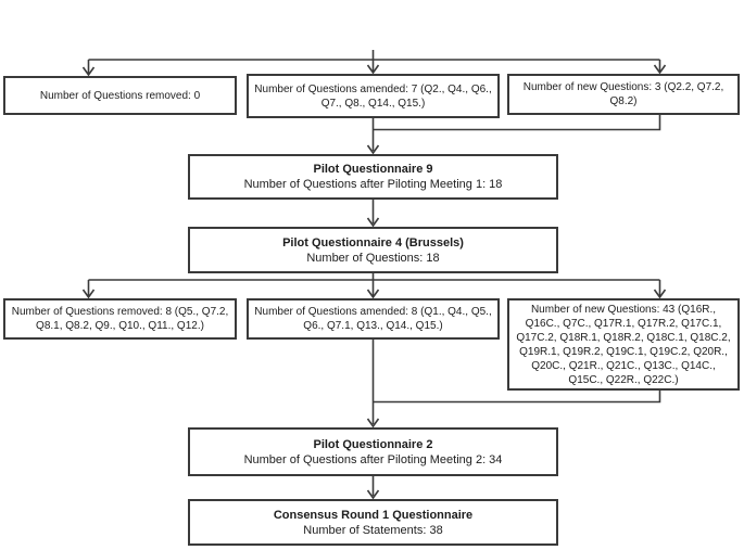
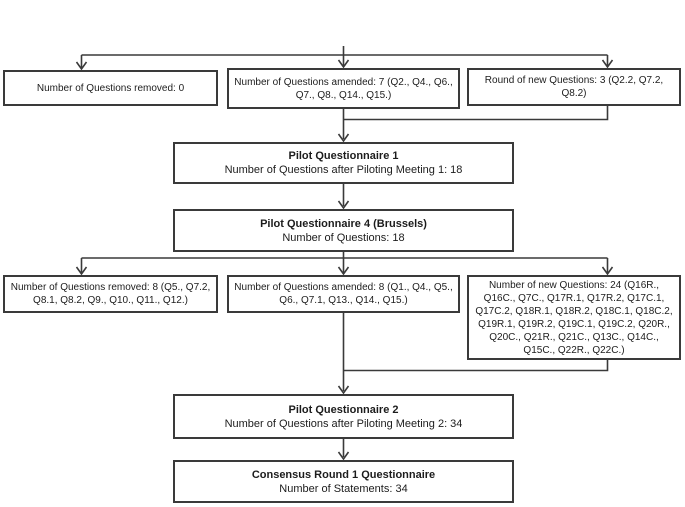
  Number of Questions removed: 0
  Number of Questions amended: 7 (Q2., Q4., Q6., Q7., Q8., Q14., Q15.)
- Number of new Questions: 3 (Q2.2, Q7.2, Q8.2)
+ Round of new Questions: 3 (Q2.2, Q7.2, Q8.2)
- Pilot Questionnaire 9
+ Pilot Questionnaire 1
  Number of Questions after Piloting Meeting 1: 18
  Pilot Questionnaire 4 (Brussels)
  Number of Questions: 18
  Number of Questions removed: 8 (Q5., Q7.2, Q8.1, Q8.2, Q9., Q10., Q11., Q12.)
  Number of Questions amended: 8 (Q1., Q4., Q5., Q6., Q7.1, Q13., Q14., Q15.)
- Number of new Questions: 43 (Q16R., Q16C., Q7C., Q17R.1, Q17R.2, Q17C.1, Q17C.2, Q18R.1, Q18R.2, Q18C.1, Q18C.2, Q19R.1, Q19R.2, Q19C.1, Q19C.2, Q20R., Q20C., Q21R., Q21C., Q13C., Q14C., Q15C., Q22R., Q22C.)
+ Number of new Questions: 24 (Q16R., Q16C., Q7C., Q17R.1, Q17R.2, Q17C.1, Q17C.2, Q18R.1, Q18R.2, Q18C.1, Q18C.2, Q19R.1, Q19R.2, Q19C.1, Q19C.2, Q20R., Q20C., Q21R., Q21C., Q13C., Q14C., Q15C., Q22R., Q22C.)
  Pilot Questionnaire 2
  Number of Questions after Piloting Meeting 2: 34
  Consensus Round 1 Questionnaire
- Number of Statements: 38
+ Number of Statements: 34
